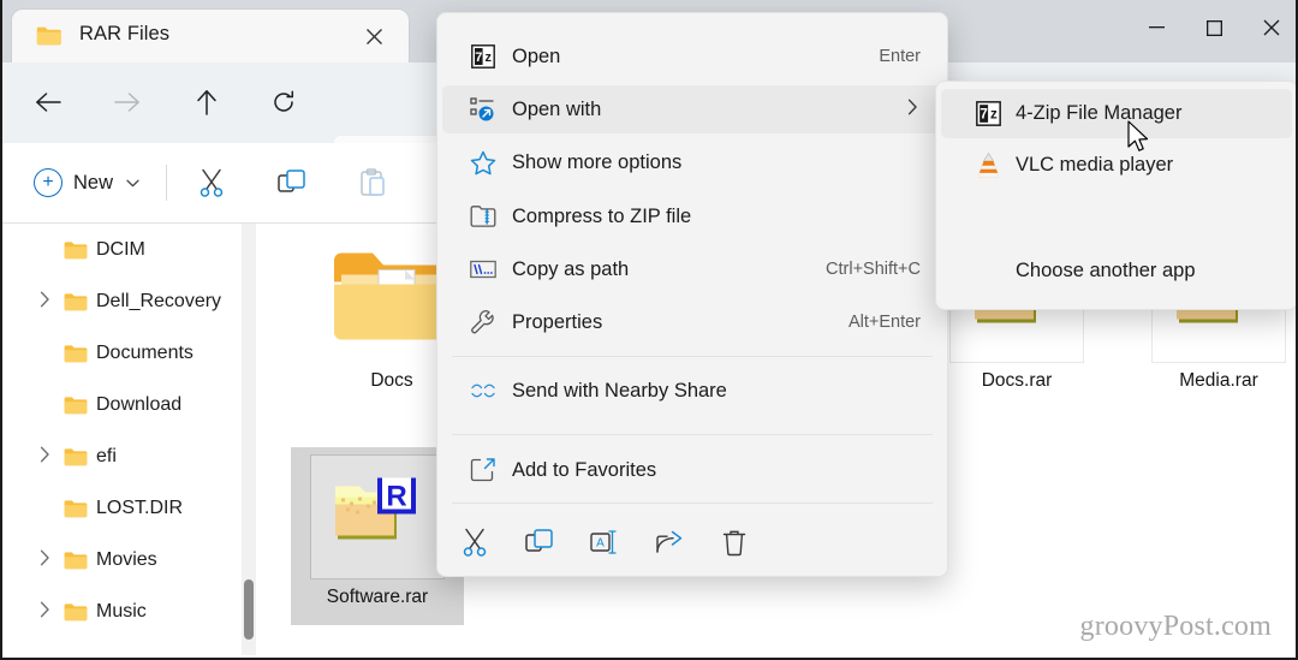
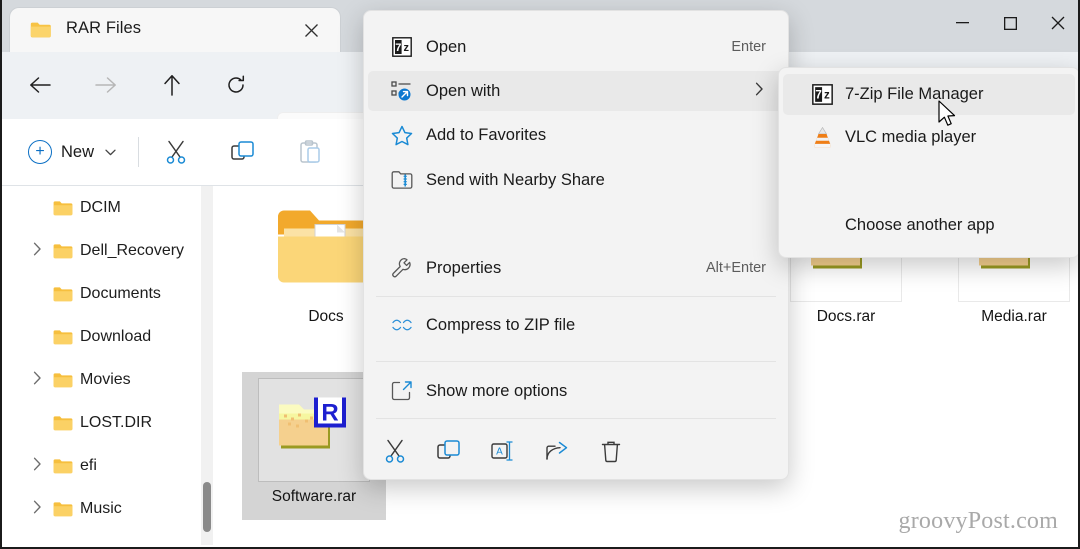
  RAR Files
  +
  New
  DCIM
  Dell_Recovery
  Documents
  Download
- efi
+ Movies
  LOST.DIR
- Movies
+ efi
  Music
  Docs
  Docs.rar
  Media.rar
  R
  Software.rar
  7
  z
  Open
  Enter
  Open with
- Show more options
+ Add to Favorites
- Compress to ZIP file
+ Send with Nearby Share
- Copy as path
- Ctrl+Shift+C
  Properties
  Alt+Enter
- Send with Nearby Share
+ Compress to ZIP file
- Add to Favorites
+ Show more options
  A
  7
  z
- 4-Zip File Manager
+ 7-Zip File Manager
  VLC media player
  Choose another app
  groovyPost.com
